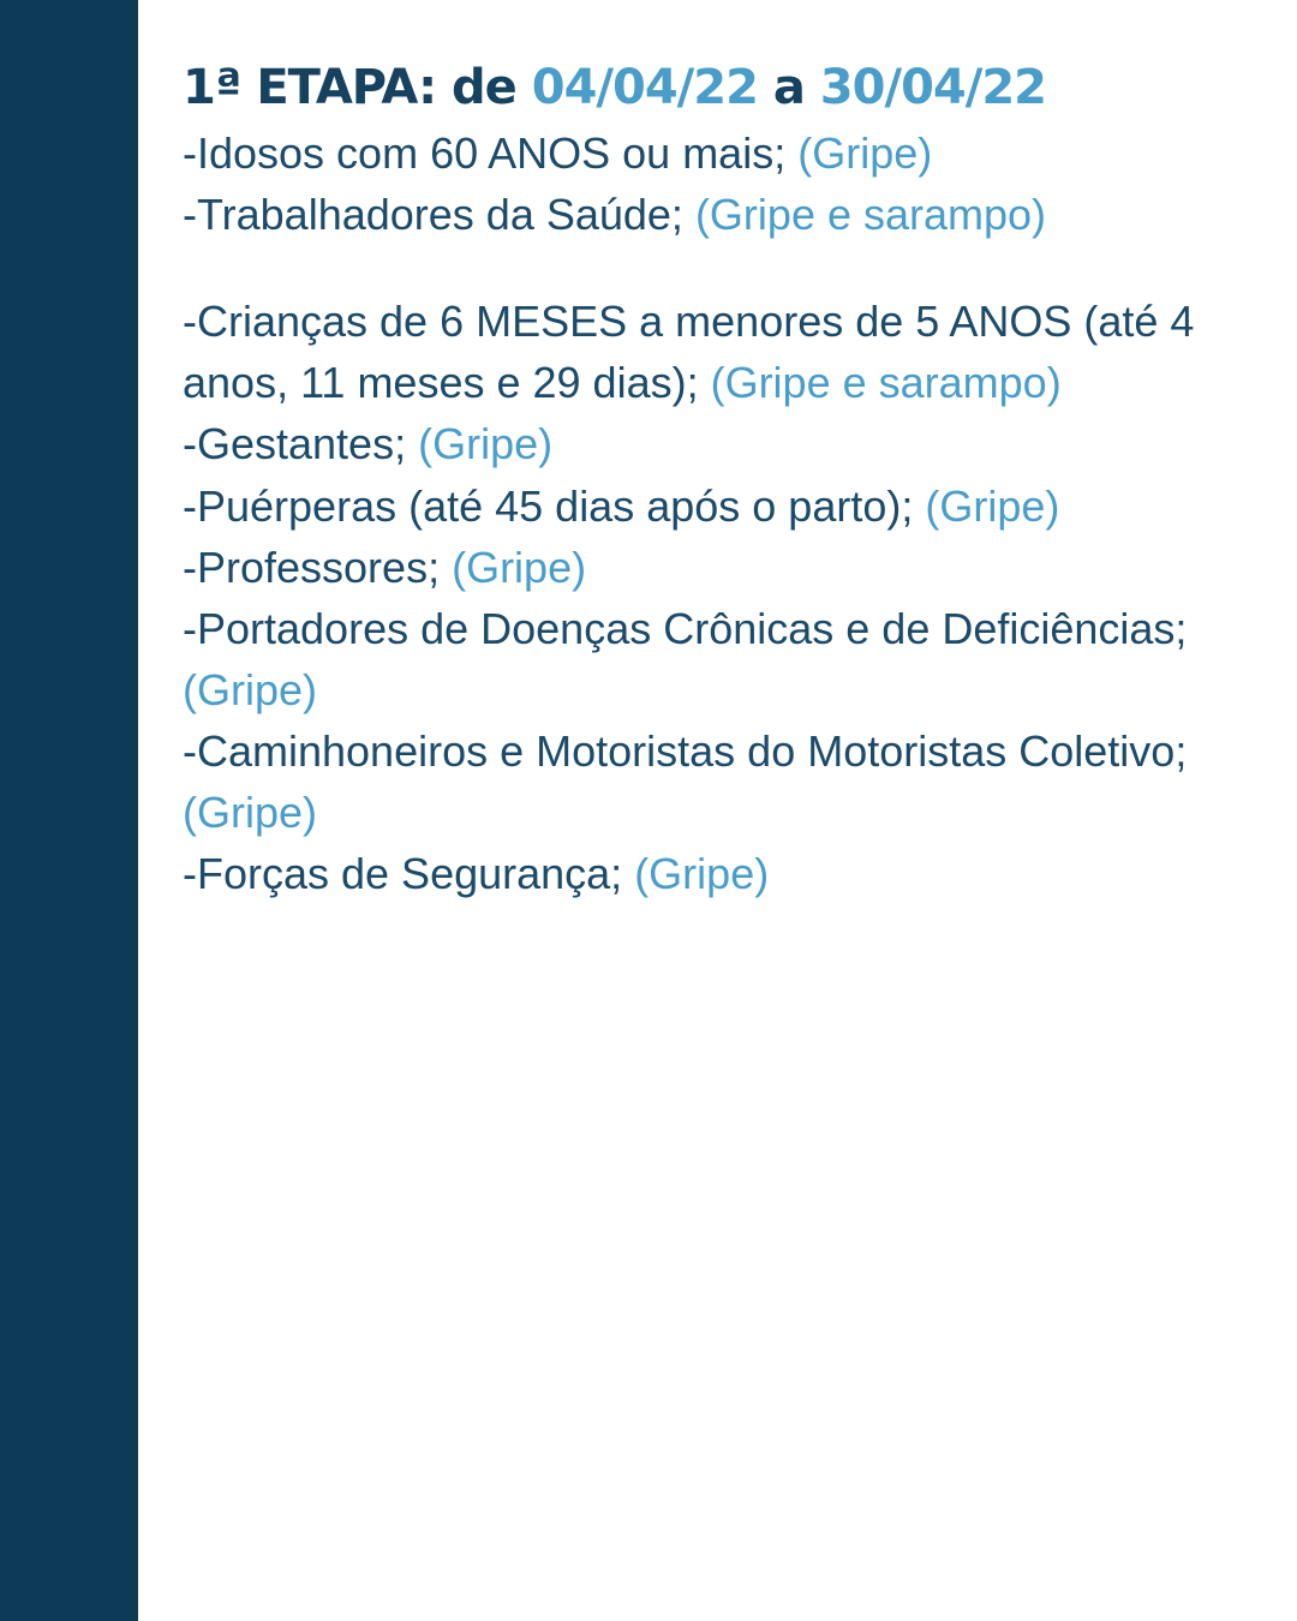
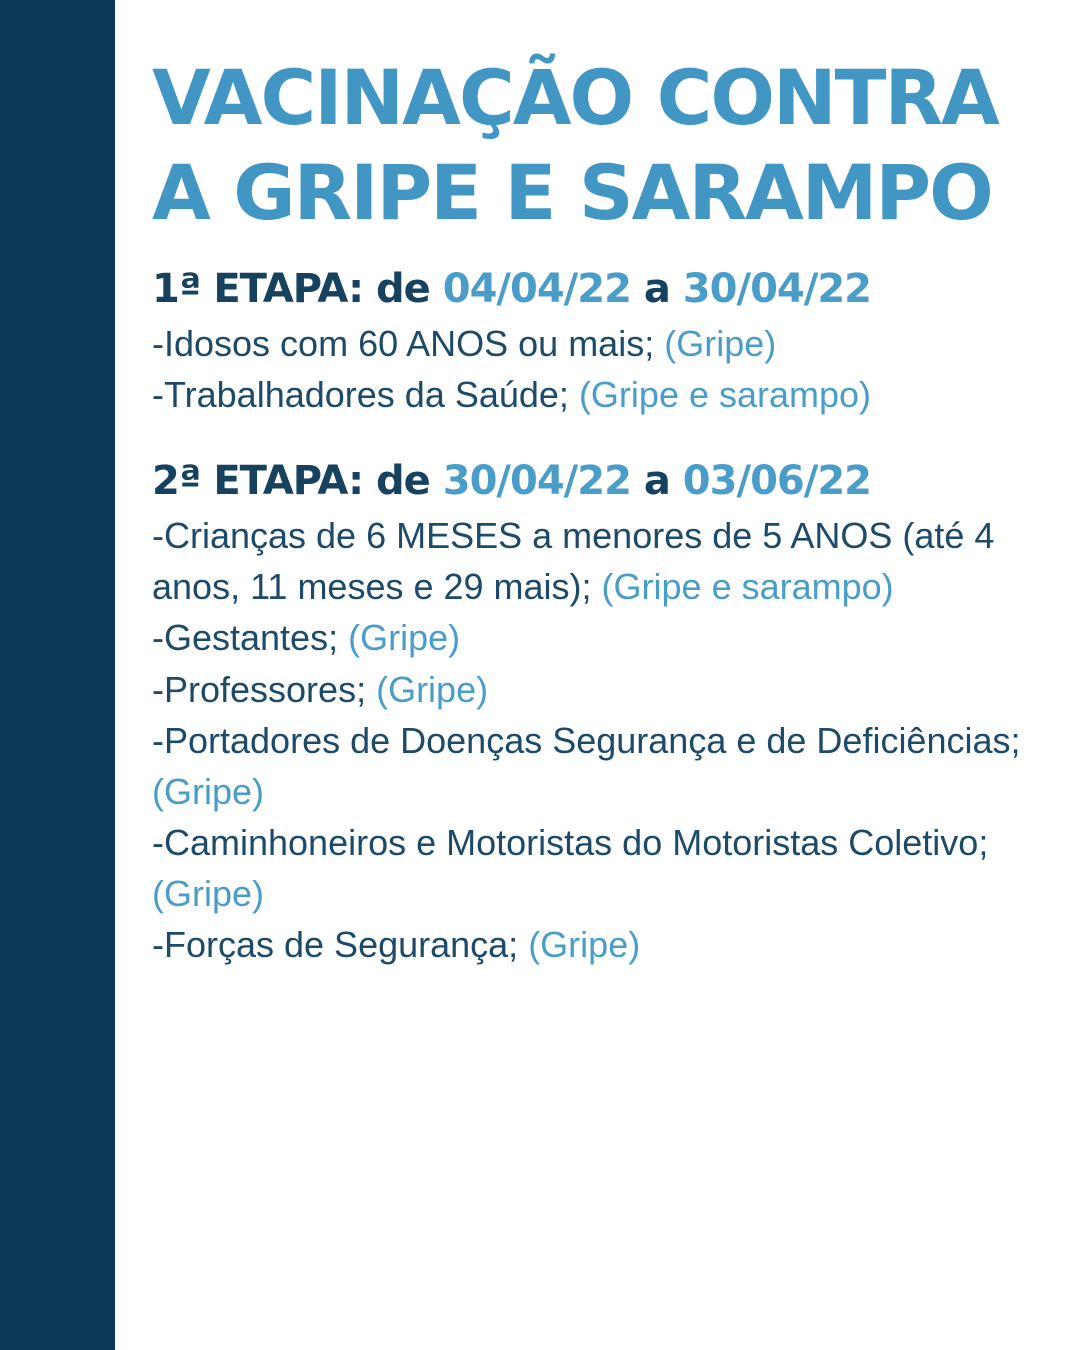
+ VACINAÇÃO CONTRA
+ A GRIPE E SARAMPO
  1ª ETAPA: de 04/04/22 a 30/04/22
  -Idosos com 60 ANOS ou mais; (Gripe)
  -Trabalhadores da Saúde; (Gripe e sarampo)
+ 2ª ETAPA: de 30/04/22 a 03/06/22
- -Crianças de 6 MESES a menores de 5 ANOS (até 4 anos, 11 meses e 29 dias); (Gripe e sarampo)
+ -Crianças de 6 MESES a menores de 5 ANOS (até 4 anos, 11 meses e 29 mais); (Gripe e sarampo)
  -Gestantes; (Gripe)
- -Puérperas (até 45 dias após o parto); (Gripe)
  -Professores; (Gripe)
- -Portadores de Doenças Crônicas e de Deficiências; (Gripe)
+ -Portadores de Doenças Segurança e de Deficiências; (Gripe)
  -Caminhoneiros e Motoristas do Motoristas Coletivo; (Gripe)
  -Forças de Segurança; (Gripe)
